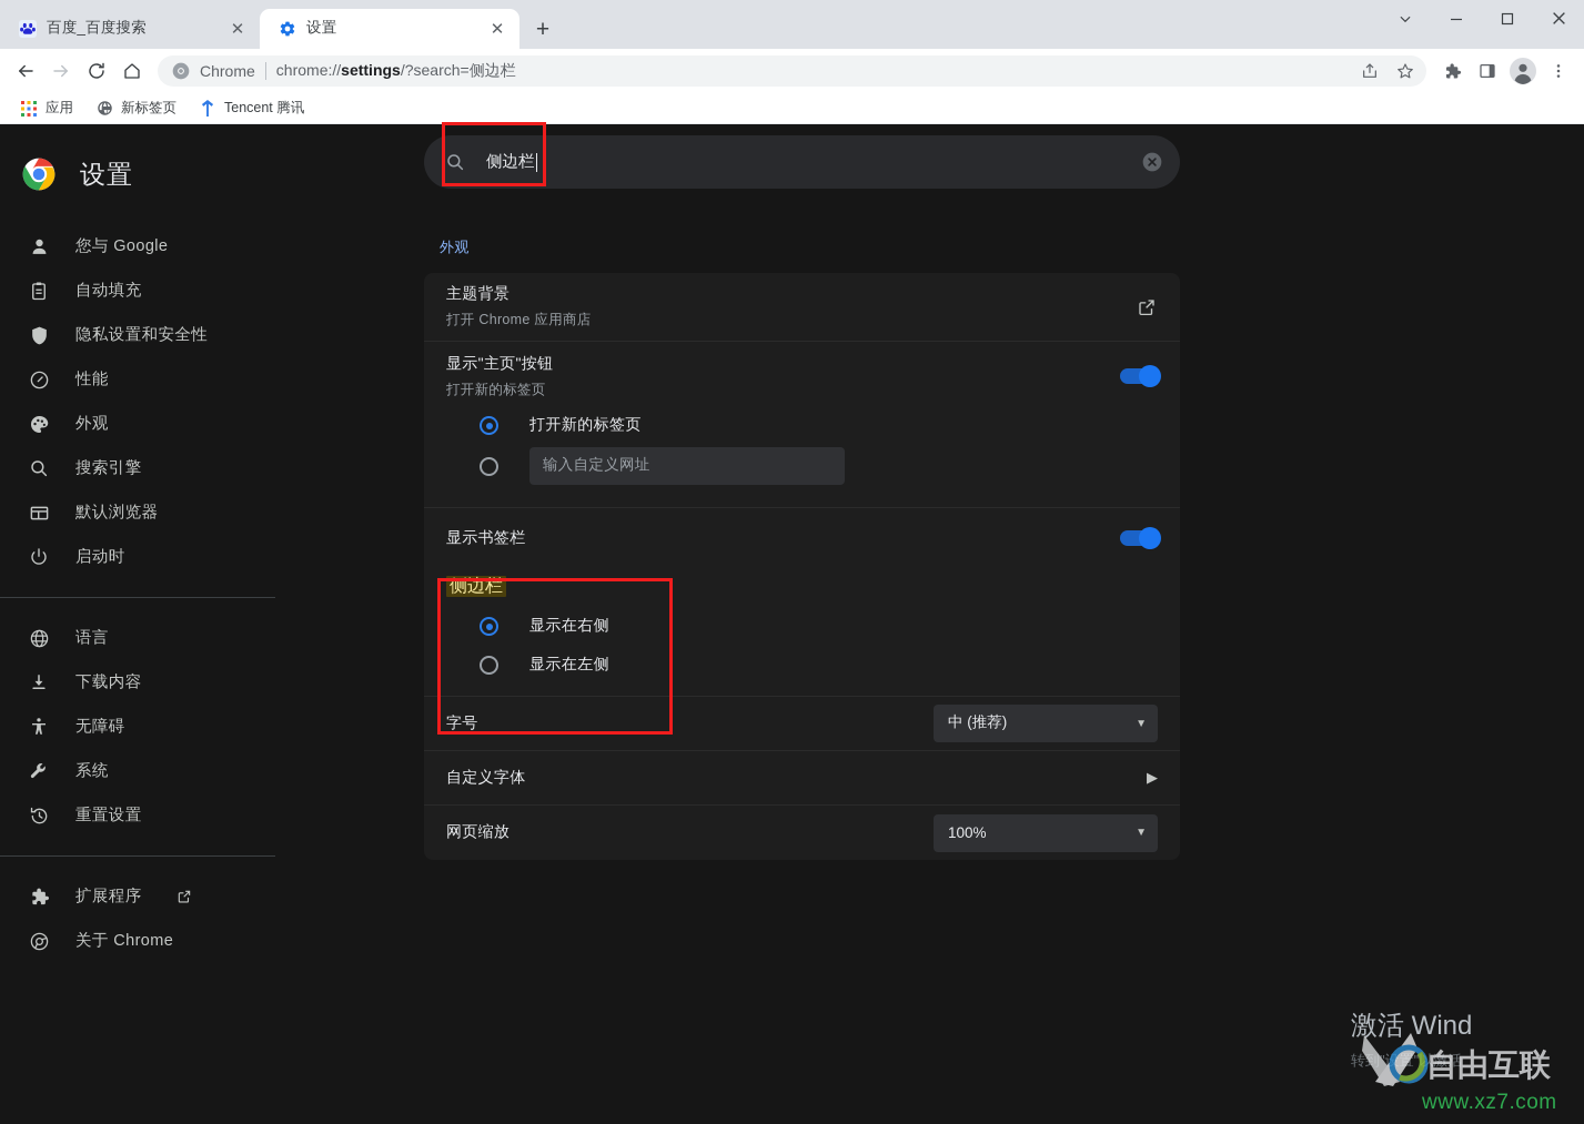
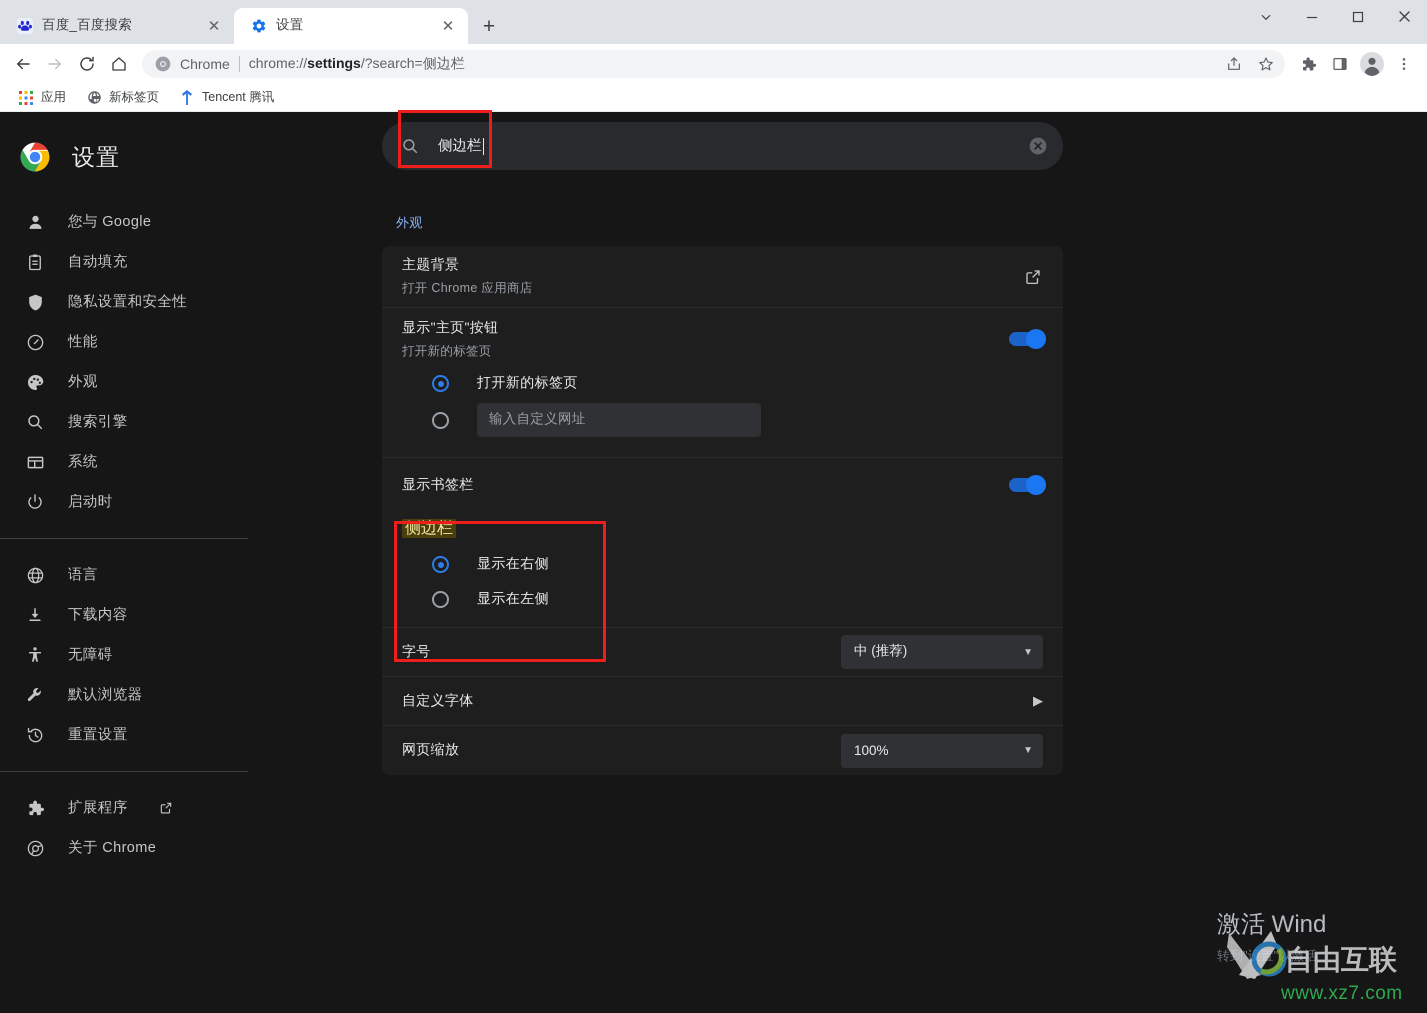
  百度_百度搜索
  ✕
  设置
  ✕
  +
  Chrome
  chrome://settings/?search=侧边栏
  应用
  新标签页
  Tencent 腾讯
  设置
  您与 Google
  自动填充
  隐私设置和安全性
  性能
  外观
  搜索引擎
- 默认浏览器
+ 系统
  启动时
  语言
  下载内容
  无障碍
- 系统
+ 默认浏览器
  重置设置
  扩展程序
  关于 Chrome
  侧边栏
  外观
  主题背景
  打开 Chrome 应用商店
  显示"主页"按钮
  打开新的标签页
  打开新的标签页
  输入自定义网址
  显示书签栏
  侧边栏
  显示在右侧
  显示在左侧
  字号
  中 (推荐)
  ▼
  自定义字体
  ▶
  网页缩放
  100%
  ▼
  激活 Wind
  转到"设置"以激活
  自由互联
  www.xz7.com
